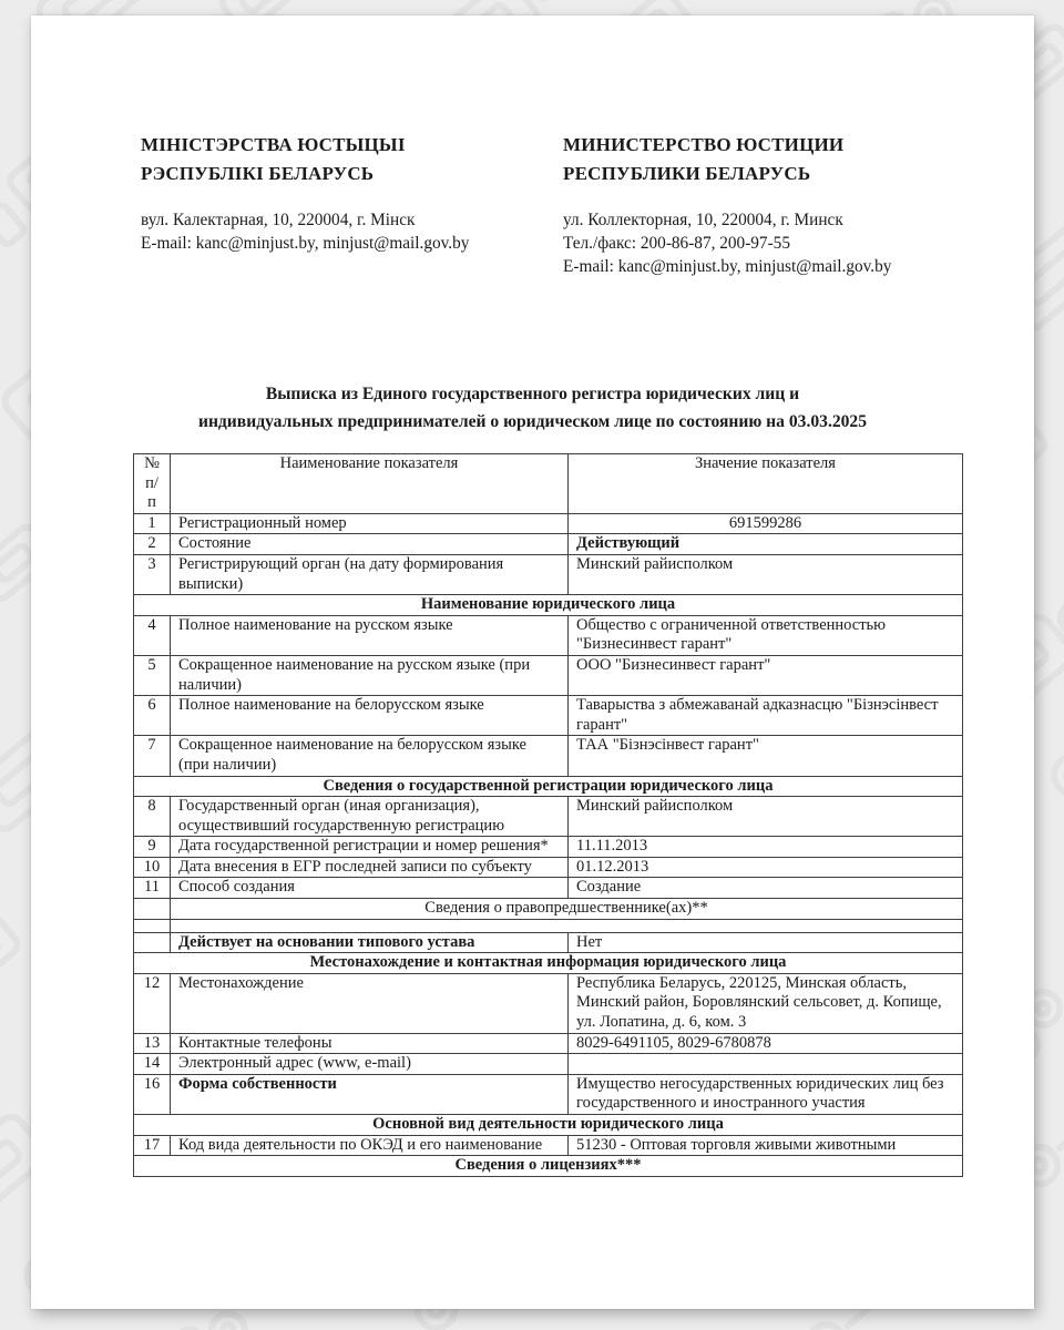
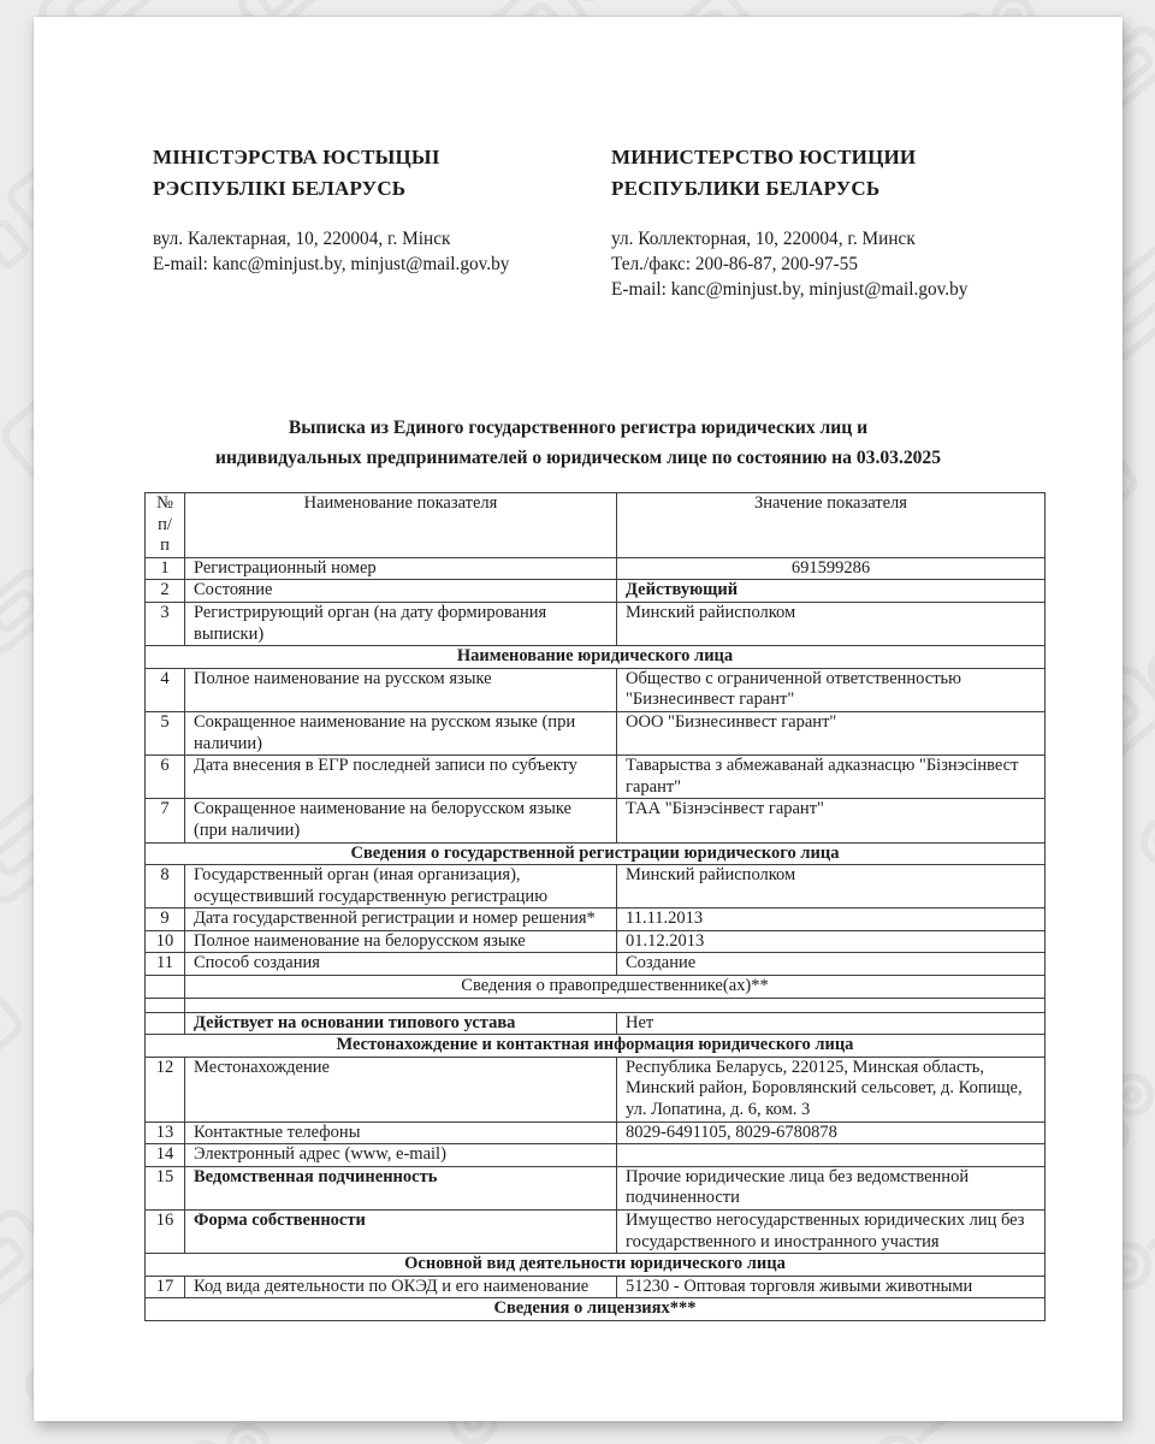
  МІНІСТЭРСТВА ЮСТЫЦЫІ
  РЭСПУБЛІКІ БЕЛАРУСЬ
  вул. Калектарная, 10, 220004, г. Мінск
  E-mail: kanc@minjust.by, minjust@mail.gov.by
  МИНИСТЕРСТВО ЮСТИЦИИ
  РЕСПУБЛИКИ БЕЛАРУСЬ
  ул. Коллекторная, 10, 220004, г. Минск
  Тел./факс: 200-86-87, 200-97-55
  E-mail: kanc@minjust.by, minjust@mail.gov.by
  Выписка из Единого государственного регистра юридических лиц и
  индивидуальных предпринимателей о юридическом лице по состоянию на 03.03.2025
  №п/п	Наименование показателя	Значение показателя
  1	Регистрационный номер	691599286
  2	Состояние	Действующий
  3	Регистрирующий орган (на дату формирования выписки)	Минский райисполком
  Наименование юридического лица
  4	Полное наименование на русском языке	Общество с ограниченной ответственностью "Бизнесинвест гарант"
  5	Сокращенное наименование на русском языке (при наличии)	ООО "Бизнесинвест гарант"
- 6	Полное наименование на белорусском языке	Таварыства з абмежаванай адказнасцю "Бізнэсінвест гарант"
+ 6	Дата внесения в ЕГР последней записи по субъекту	Таварыства з абмежаванай адказнасцю "Бізнэсінвест гарант"
  7	Сокращенное наименование на белорусском языке (при наличии)	ТАА "Бізнэсінвест гарант"
  Сведения о государственной регистрации юридического лица
  8	Государственный орган (иная организация), осуществивший государственную регистрацию	Минский райисполком
  9	Дата государственной регистрации и номер решения*	11.11.2013
- 10	Дата внесения в ЕГР последней записи по субъекту	01.12.2013
+ 10	Полное наименование на белорусском языке	01.12.2013
  11	Способ создания	Создание
  	Сведения о правопредшественнике(ах)**
  	Действует на основании типового устава	Нет
  Местонахождение и контактная информация юридического лица
  12	Местонахождение	Республика Беларусь, 220125, Минская область, Минский район, Боровлянский сельсовет, д. Копище, ул. Лопатина, д. 6, ком. 3
  13	Контактные телефоны	8029-6491105, 8029-6780878
  14	Электронный адрес (www, e-mail)
+ 15	Ведомственная подчиненность	Прочие юридические лица без ведомственной подчиненности
  16	Форма собственности	Имущество негосударственных юридических лиц без государственного и иностранного участия
  Основной вид деятельности юридического лица
  17	Код вида деятельности по ОКЭД и его наименование	51230 - Оптовая торговля живыми животными
  Сведения о лицензиях***
